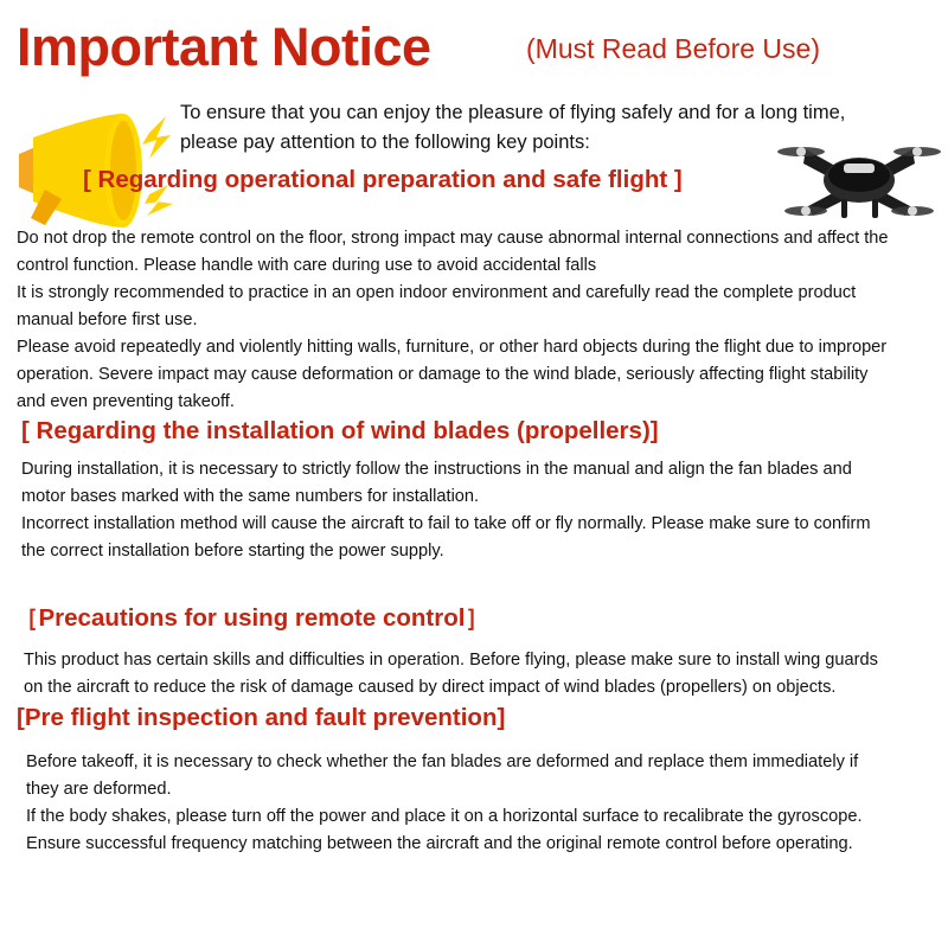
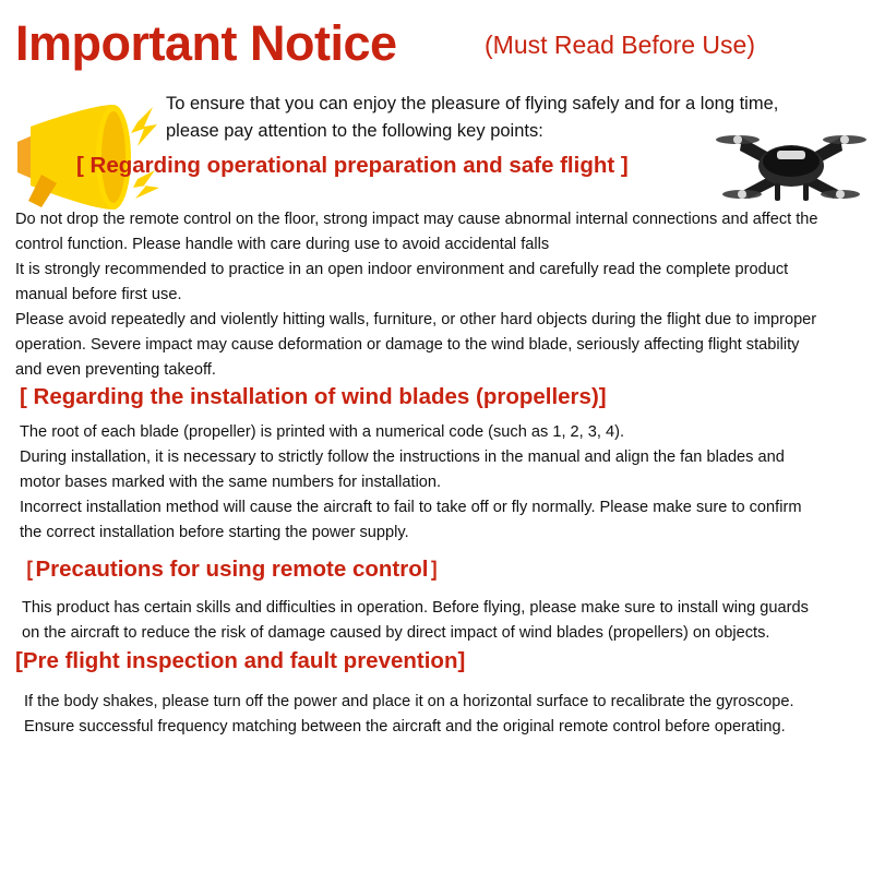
  Important Notice
  (Must Read Before Use)
  To ensure that you can enjoy the pleasure of flying safely and for a long time, please pay attention to the following key points:
  [ Regarding operational preparation and safe flight ]
  Do not drop the remote control on the floor, strong impact may cause abnormal internal connections and affect the control function. Please handle with care during use to avoid accidental falls
  It is strongly recommended to practice in an open indoor environment and carefully read the complete product manual before first use.
  Please avoid repeatedly and violently hitting walls, furniture, or other hard objects during the flight due to improper operation. Severe impact may cause deformation or damage to the wind blade, seriously affecting flight stability and even preventing takeoff.
  [ Regarding the installation of wind blades (propellers)]
+ The root of each blade (propeller) is printed with a numerical code (such as 1, 2, 3, 4).
  During installation, it is necessary to strictly follow the instructions in the manual and align the fan blades and motor bases marked with the same numbers for installation.
  Incorrect installation method will cause the aircraft to fail to take off or fly normally. Please make sure to confirm the correct installation before starting the power supply.
  ［Precautions for using remote control］
  This product has certain skills and difficulties in operation. Before flying, please make sure to install wing guards on the aircraft to reduce the risk of damage caused by direct impact of wind blades (propellers) on objects.
  [Pre flight inspection and fault prevention]
- Before takeoff, it is necessary to check whether the fan blades are deformed and replace them immediately if they are deformed.
  If the body shakes, please turn off the power and place it on a horizontal surface to recalibrate the gyroscope.
  Ensure successful frequency matching between the aircraft and the original remote control before operating.
